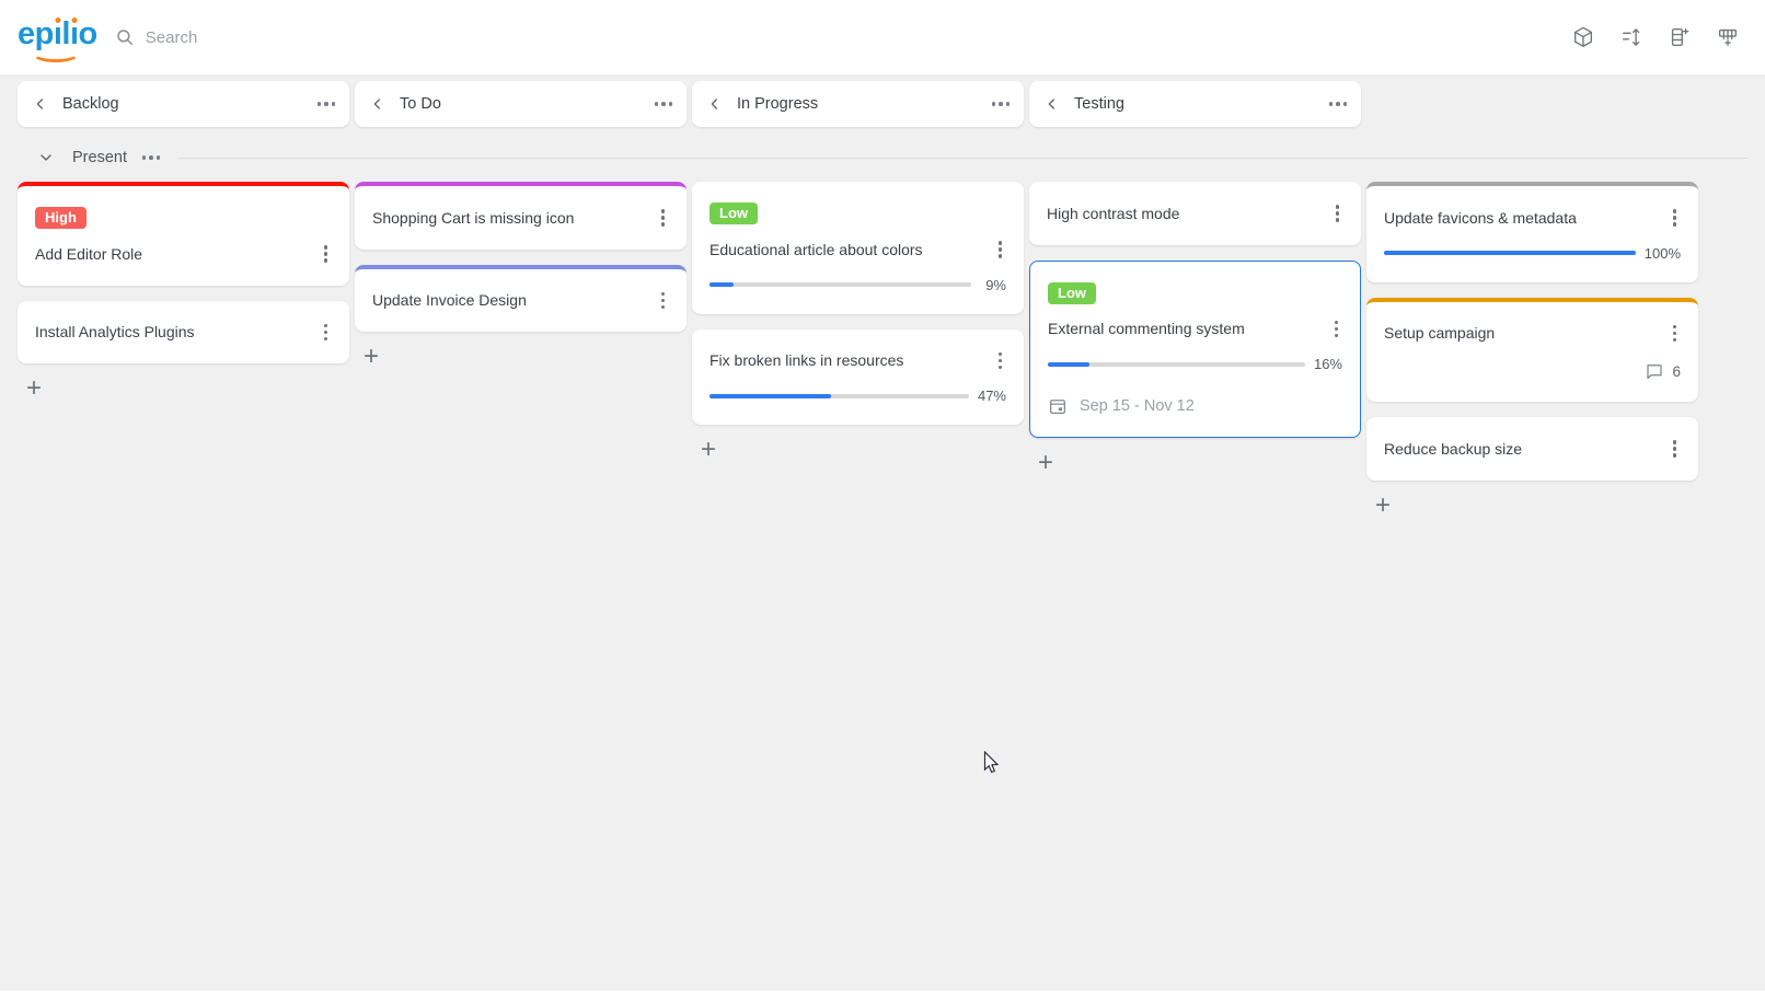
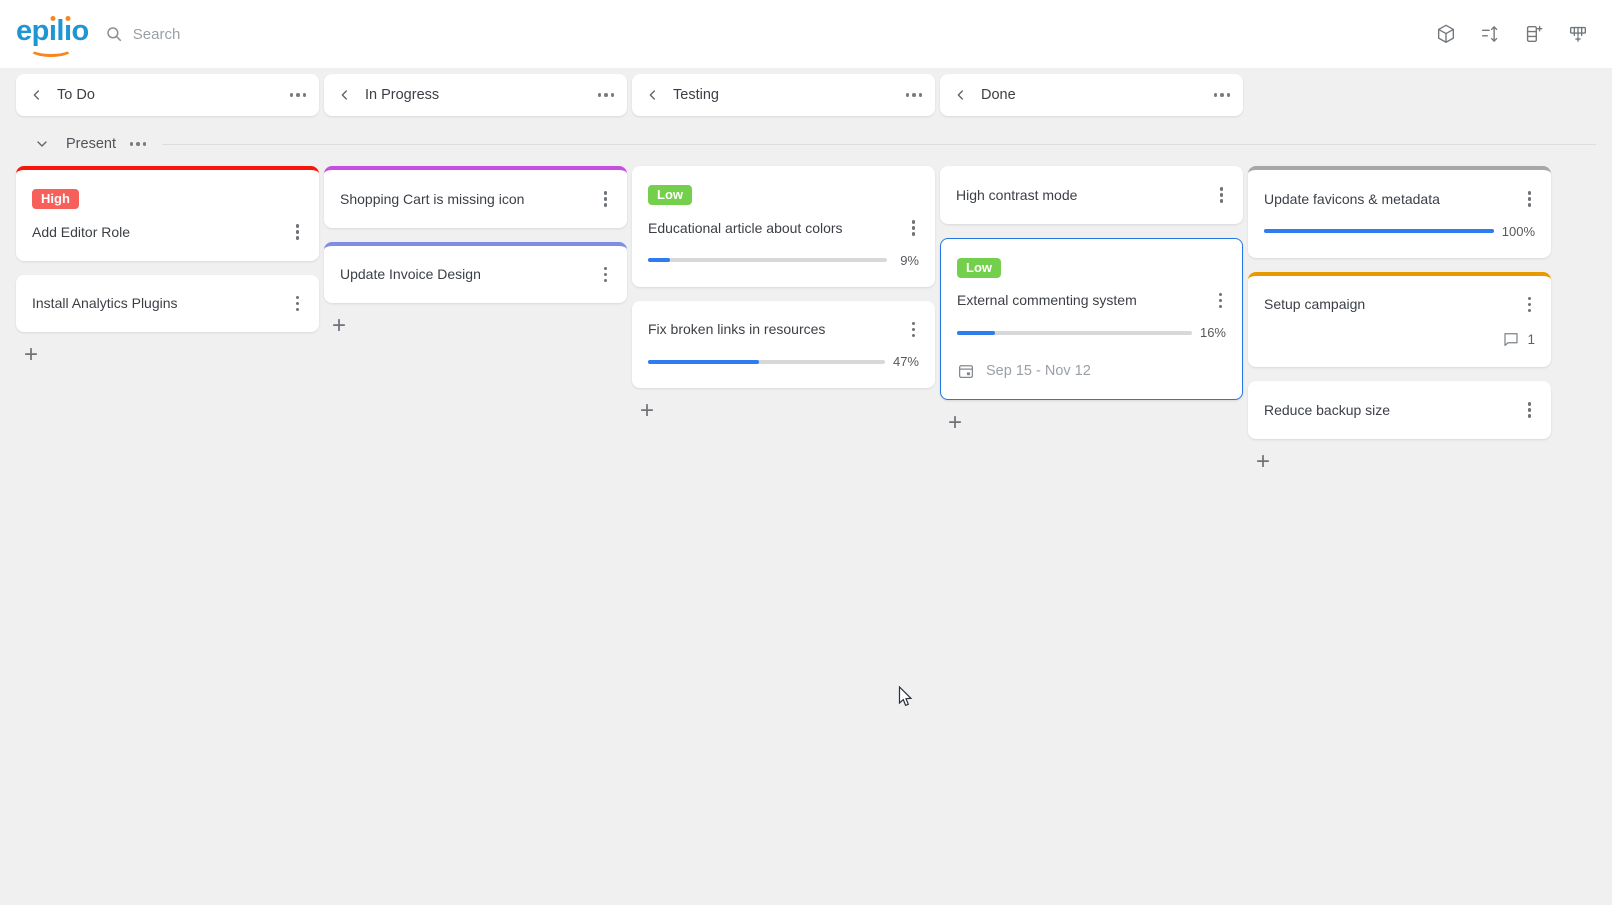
  epılıo
  Search
- Backlog
  To Do
  In Progress
  Testing
+ Done
  Present
  High
  Add Editor Role
  Install Analytics Plugins
  +
  Shopping Cart is missing icon
  Update Invoice Design
  +
  Low
  Educational article about colors
  9%
  Fix broken links in resources
  47%
  +
  High contrast mode
  Low
  External commenting system
  16%
  Sep 15 - Nov 12
  +
  Update favicons & metadata
  100%
  Setup campaign
- 6
+ 1
  Reduce backup size
  +
